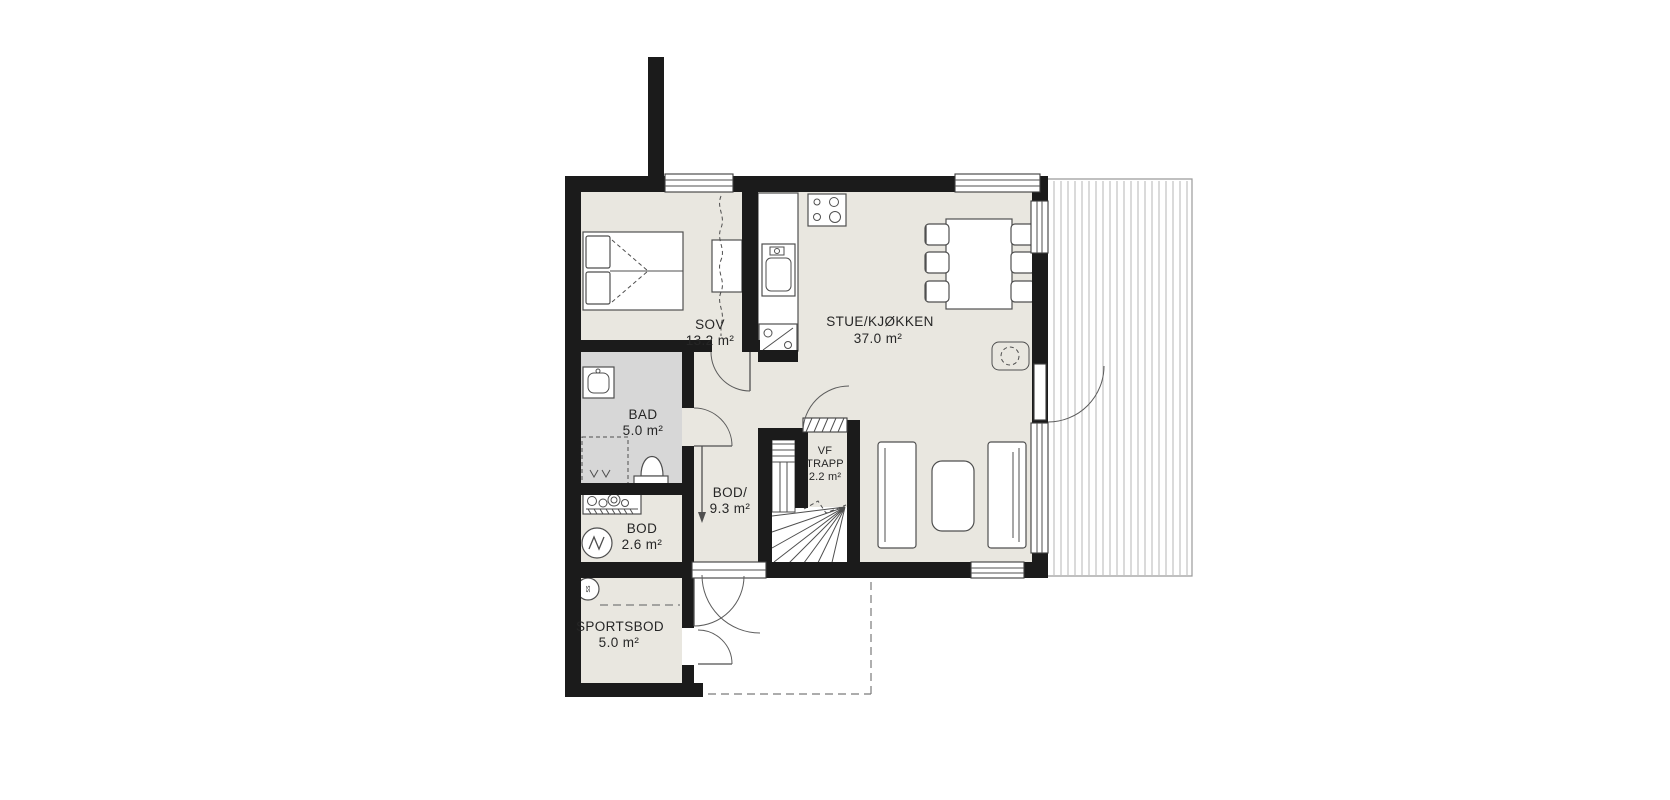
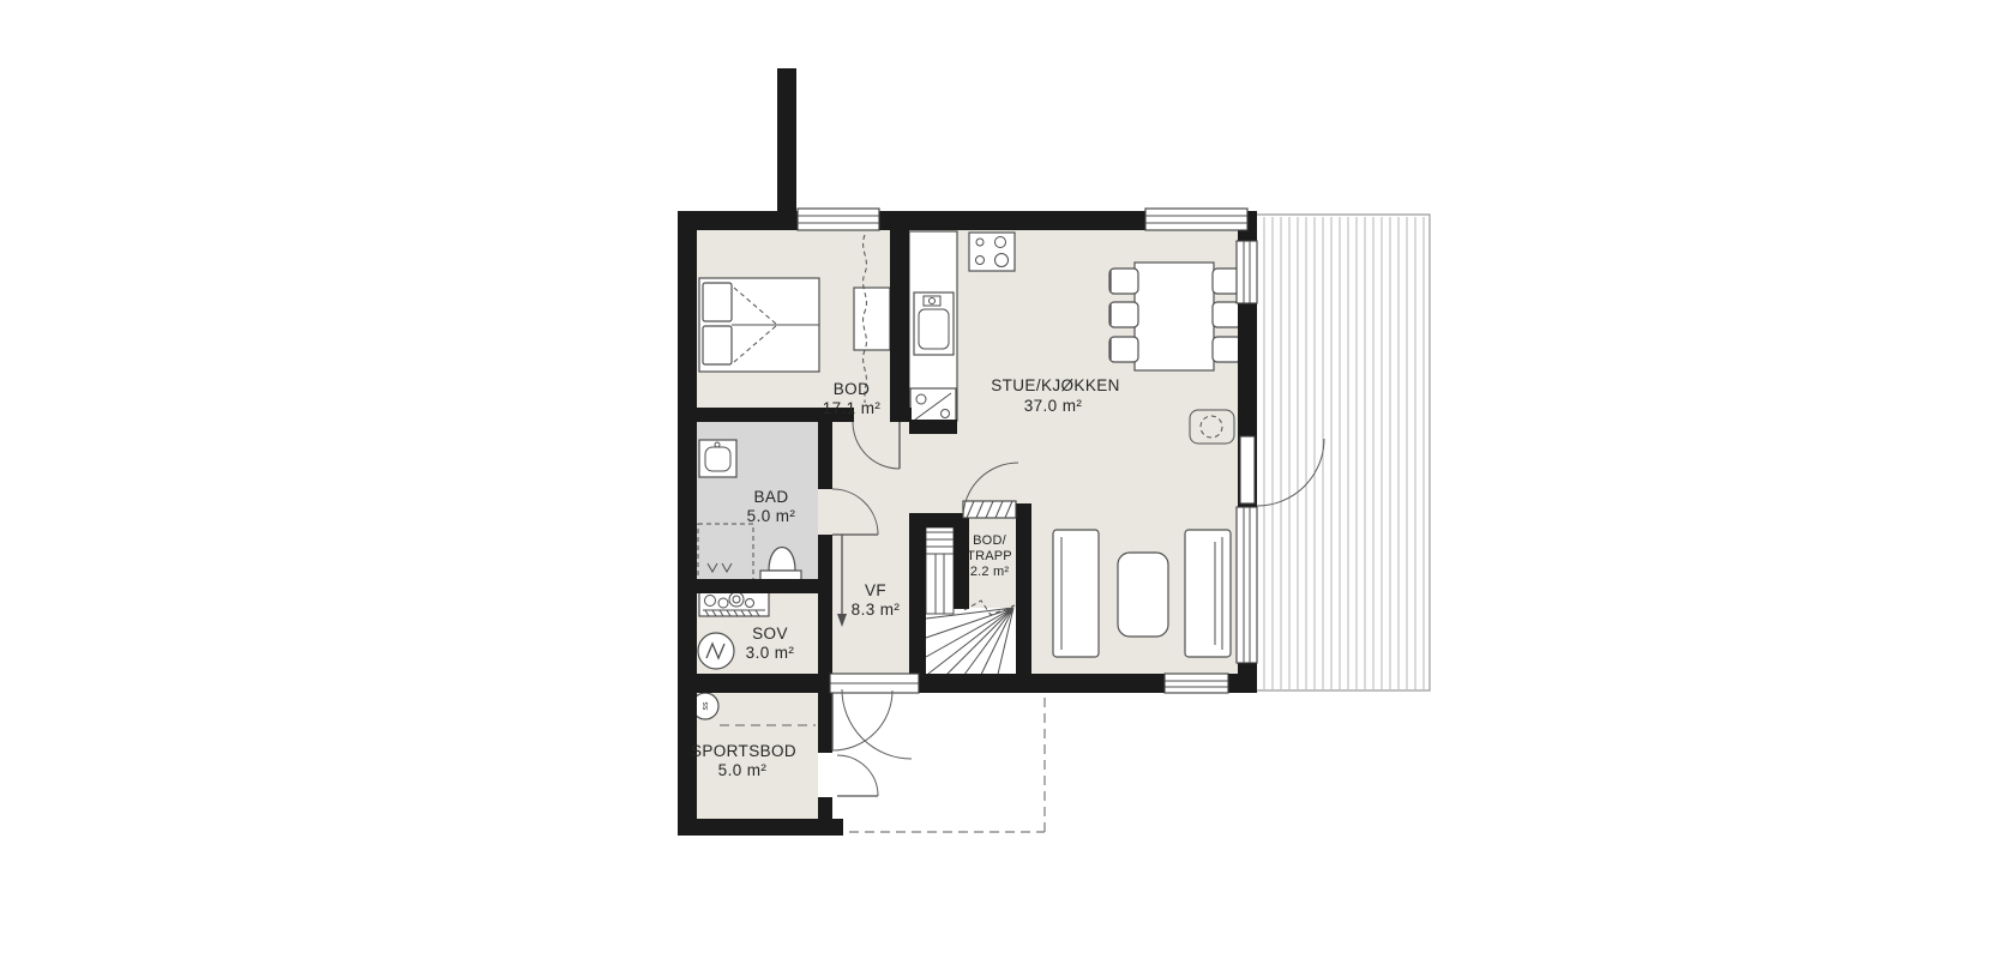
- SOV
+ BOD
- 13.2 m²
+ 17.1 m²
  STUE/KJØKKEN
  37.0 m²
  BAD
  5.0 m²
- BOD/
+ VF
- 9.3 m²
+ 8.3 m²
- VF
+ BOD/
  TRAPP
  2.2 m²
- BOD
+ SOV
- 2.6 m²
+ 3.0 m²
  SPORTSBOD
  5.0 m²
